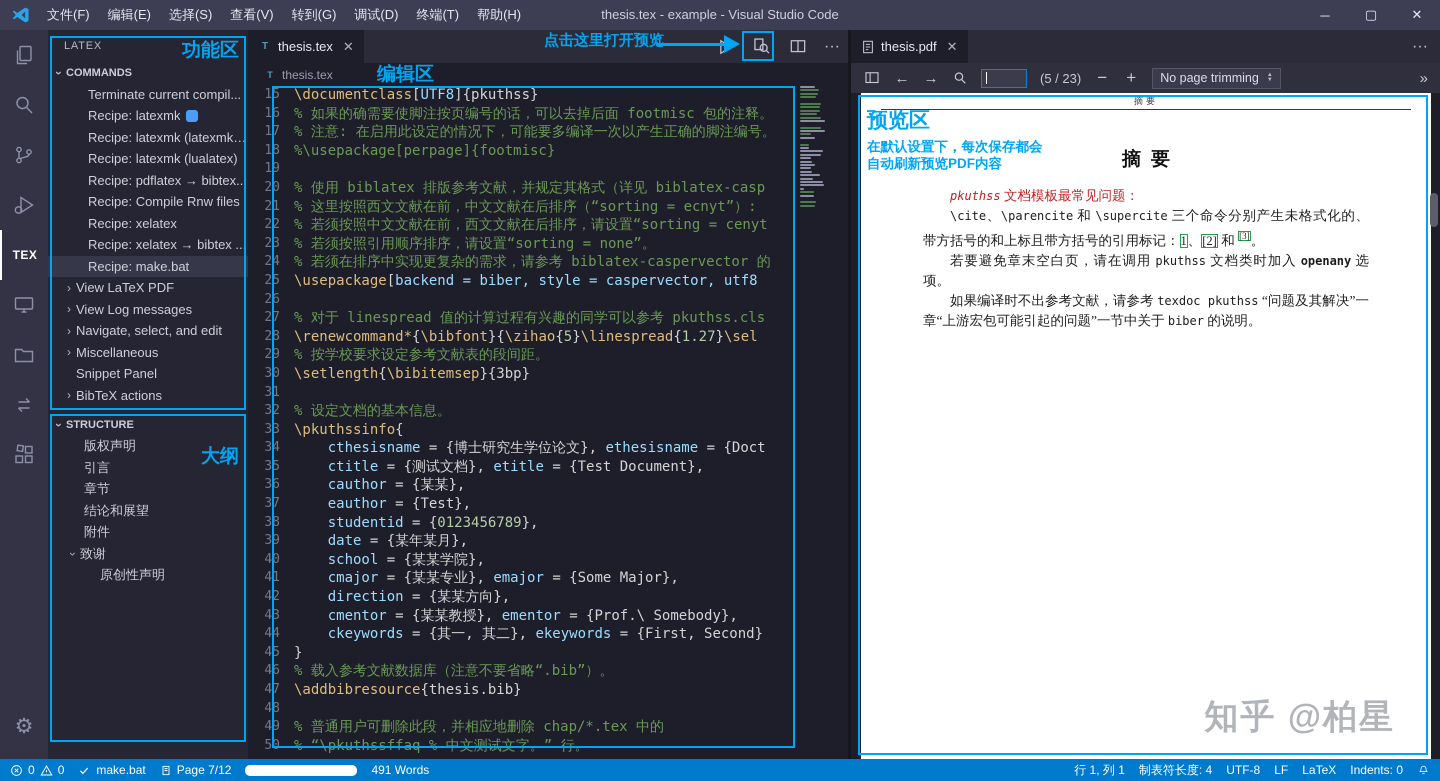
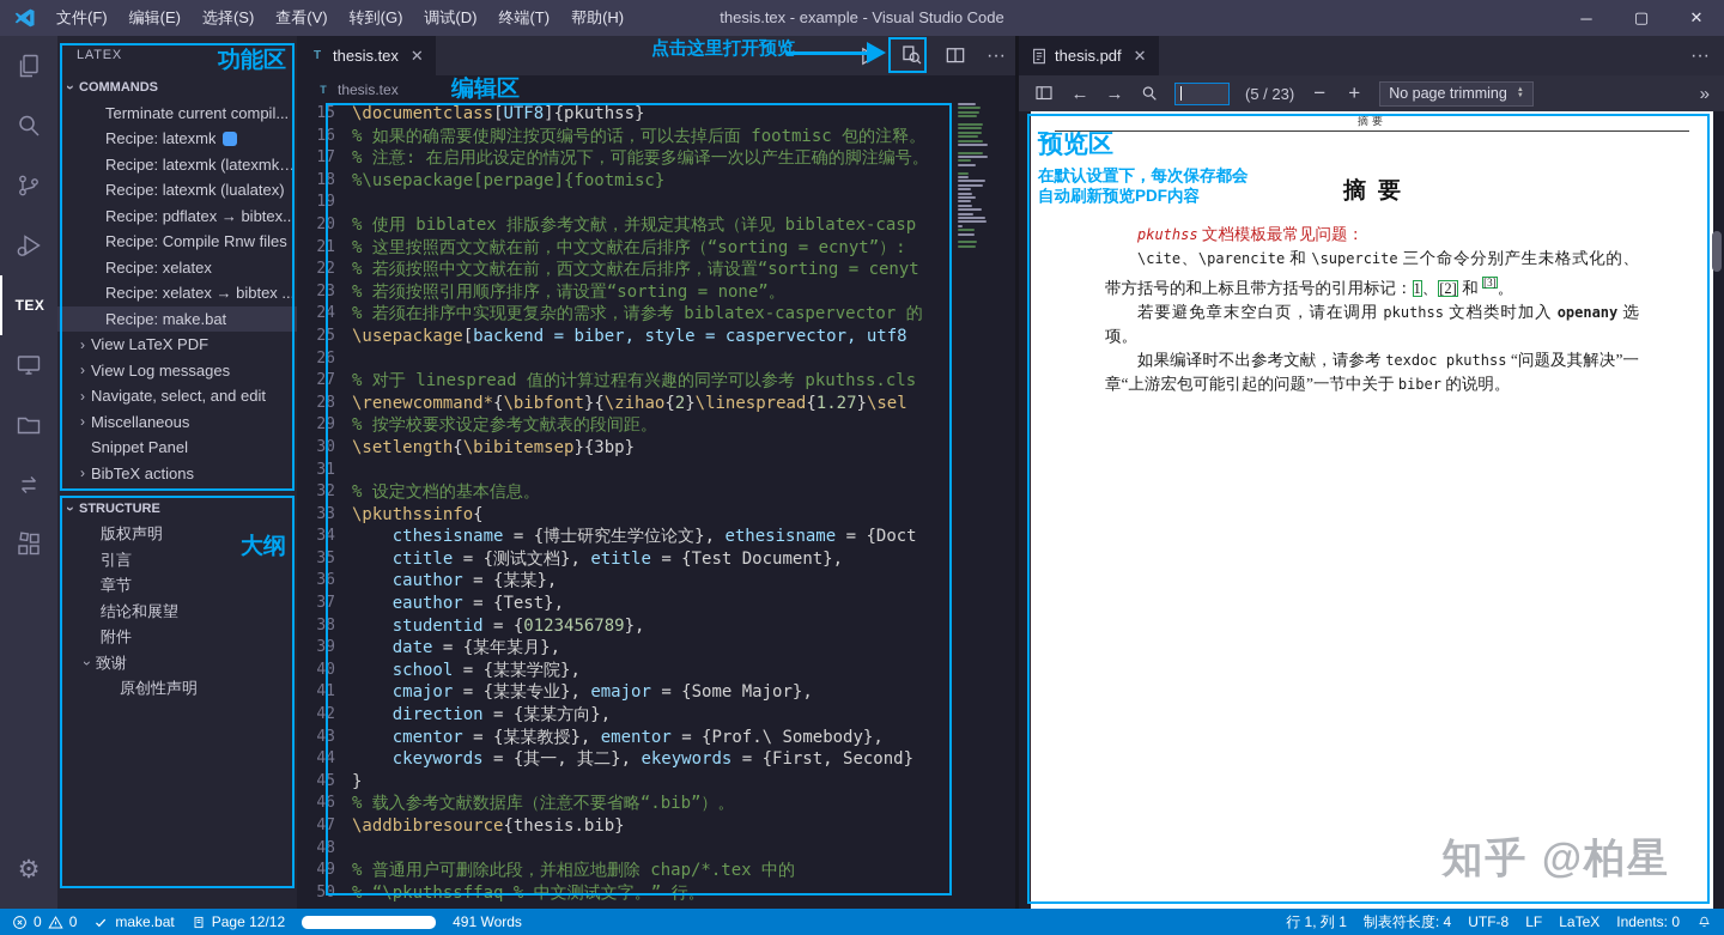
  文件(F)
  编辑(E)
  选择(S)
  查看(V)
  转到(G)
  调试(D)
  终端(T)
  帮助(H)
  thesis.tex - example - Visual Studio Code
  ─
  ▢
  ✕
  TEX
  ⚙
  LATEX
  COMMANDS
  Terminate current compil...
  Recipe: latexmk
  Recipe: latexmk (latexmkrc)
  Recipe: latexmk (lualatex)
  Recipe: pdflatex → bibtex...
  Recipe: Compile Rnw files
  Recipe: xelatex
  Recipe: xelatex → bibtex ...
  Recipe: make.bat
  ›
  View LaTeX PDF
  ›
  View Log messages
  ›
  Navigate, select, and edit
  ›
  Miscellaneous
  Snippet Panel
  ›
  BibTeX actions
  STRUCTURE
  版权声明
  引言
  章节
  结论和展望
  附件
  致谢
  原创性声明
  T
  thesis.tex
  ✕
  ···
  T
  thesis.tex
  15
  \documentclass[UTF8]{pkuthss}
  16
  % 如果的确需要使脚注按页编号的话，可以去掉后面 footmisc 包的注释。
  17
  % 注意: 在启用此设定的情况下，可能要多编译一次以产生正确的脚注编号。
  18
  %\usepackage[perpage]{footmisc}
  19
  20
  % 使用 biblatex 排版参考文献，并规定其格式（详见 biblatex-casp
  21
  % 这里按照西文文献在前，中文文献在后排序（“sorting = ecnyt”）:
  22
  % 若须按照中文文献在前，西文文献在后排序，请设置“sorting = cenyt
  23
  % 若须按照引用顺序排序，请设置“sorting = none”。
  24
  % 若须在排序中实现更复杂的需求，请参考 biblatex-caspervector 的
  25
  \usepackage[backend = biber, style = caspervector, utf8
  26
  27
  % 对于 linespread 值的计算过程有兴趣的同学可以参考 pkuthss.cls
  28
- \renewcommand*{\bibfont}{\zihao{5}\linespread{1.27}\sel
+ \renewcommand*{\bibfont}{\zihao{2}\linespread{1.27}\sel
  29
  % 按学校要求设定参考文献表的段间距。
  30
  \setlength{\bibitemsep}{3bp}
  31
  32
  % 设定文档的基本信息。
  33
  \pkuthssinfo{
  34
  cthesisname = {博士研究生学位论文}, ethesisname = {Doct
  35
  ctitle = {测试文档}, etitle = {Test Document},
  36
  cauthor = {某某},
  37
  eauthor = {Test},
  38
  studentid = {0123456789},
  39
  date = {某年某月},
  40
  school = {某某学院},
  41
  cmajor = {某某专业}, emajor = {Some Major},
  42
  direction = {某某方向},
  43
  cmentor = {某某教授}, ementor = {Prof.\ Somebody},
  44
  ckeywords = {其一, 其二}, ekeywords = {First, Second}
  45
  }
  46
  % 载入参考文献数据库（注意不要省略“.bib”）。
  47
  \addbibresource{thesis.bib}
  48
  49
  % 普通用户可删除此段，并相应地删除 chap/*.tex 中的
  50
  % “\pkuthssffaq % 中文测试文字。” 行。
  thesis.pdf
  ✕
  ···
  ←
  →
  (5 / 23)
  −
  +
  No page trimming
  »
  摘要
  摘要
  pkuthss 文档模板最常见问题：
  \cite、\parencite 和 \supercite 三个命令分别产生未格式化的、带方括号的和上标且带方括号的引用标记：1、[2] 和 [3]。
  若要避免章末空白页，请在调用 pkuthss 文档类时加入 openany 选项。
  如果编译时不出参考文献，请参考 texdoc pkuthss “问题及其解决”一章“上游宏包可能引起的问题”一节中关于 biber 的说明。
  知乎 @柏星
  0
  0
  make.bat
- Page 7/12
+ Page 12/12
  491 Words
  行 1, 列 1
  制表符长度: 4
  UTF-8
  LF
  LaTeX
  Indents: 0
  功能区
  大纲
  编辑区
  点击这里打开预览
  预览区
  在默认设置下，每次保存都会
  自动刷新预览PDF内容
